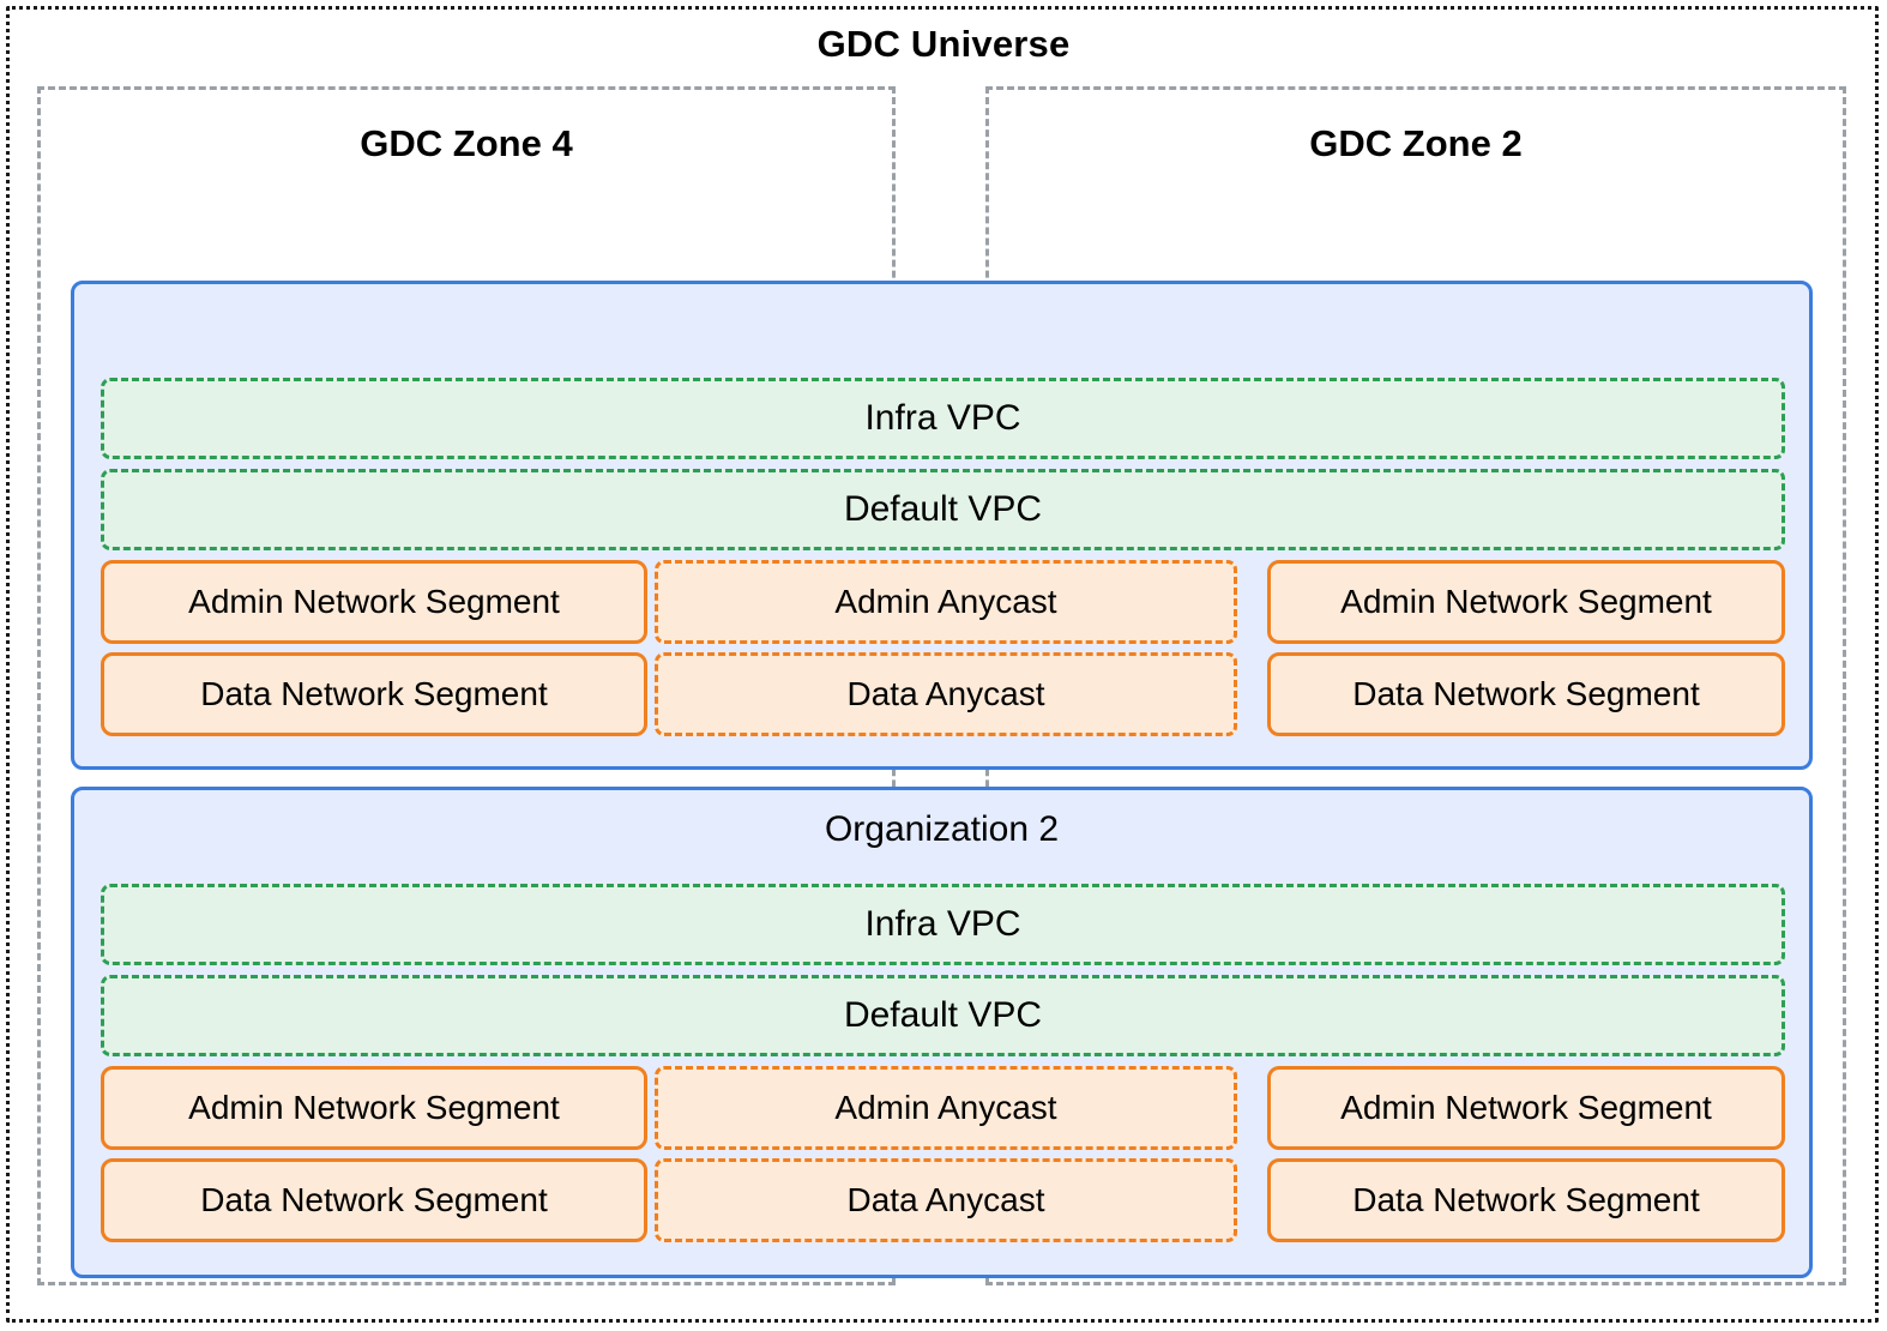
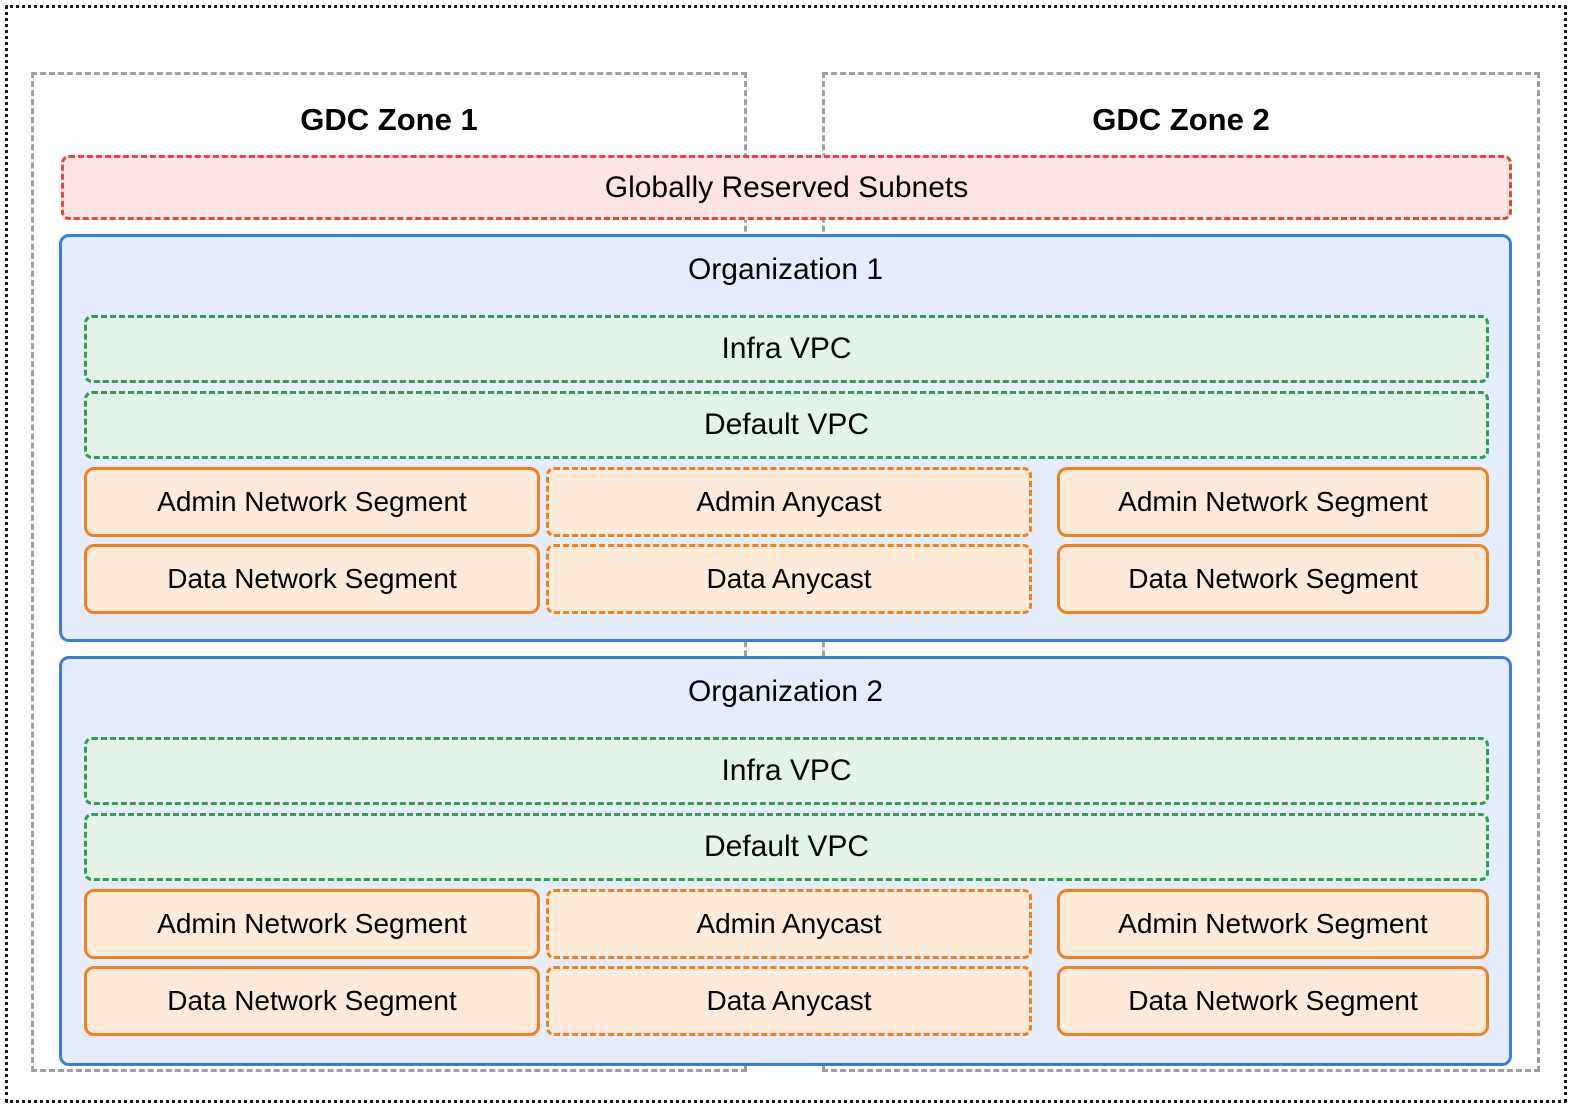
- GDC Universe
- GDC Zone 4
+ GDC Zone 1
  GDC Zone 2
+ Globally Reserved Subnets
+ Organization 1
  Infra VPC
  Default VPC
  Admin Network Segment
  Admin Anycast
  Admin Network Segment
  Data Network Segment
  Data Anycast
  Data Network Segment
  Organization 2
  Infra VPC
  Default VPC
  Admin Network Segment
  Admin Anycast
  Admin Network Segment
  Data Network Segment
  Data Anycast
  Data Network Segment
